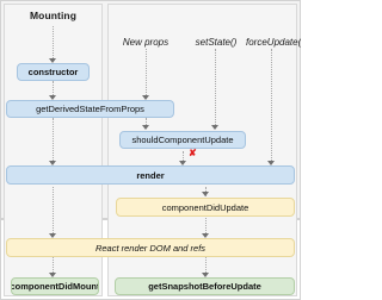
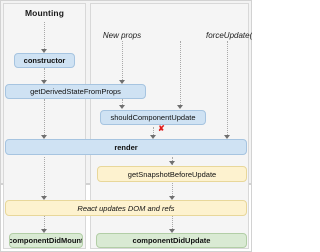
  Mounting
  New props
- setState()
  forceUpdate(
  ✘
  constructor
  getDerivedStateFromProps
  shouldComponentUpdate
  render
- componentDidUpdate
+ getSnapshotBeforeUpdate
- React render DOM and refs
+ React updates DOM and refs
  componentDidMount
- getSnapshotBeforeUpdate
+ componentDidUpdate
